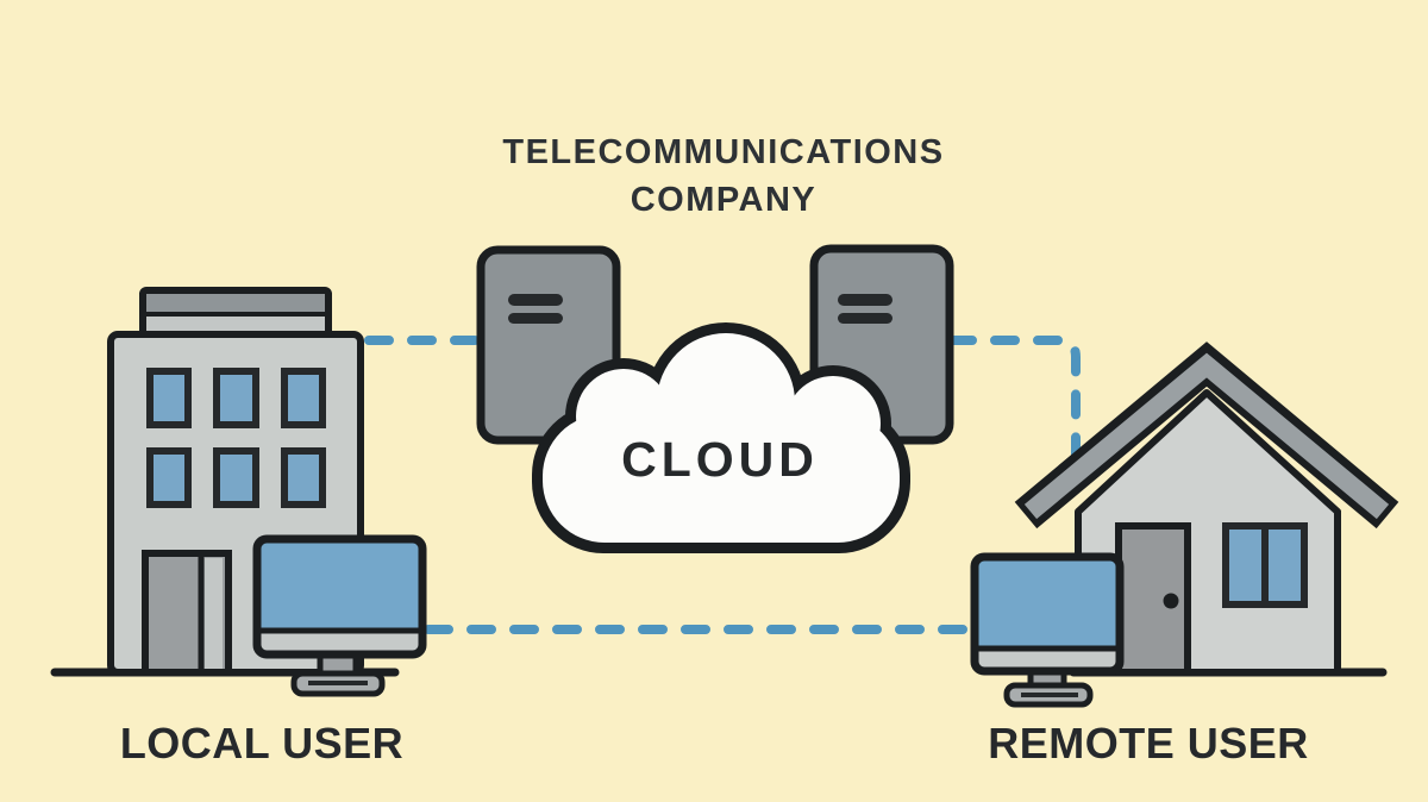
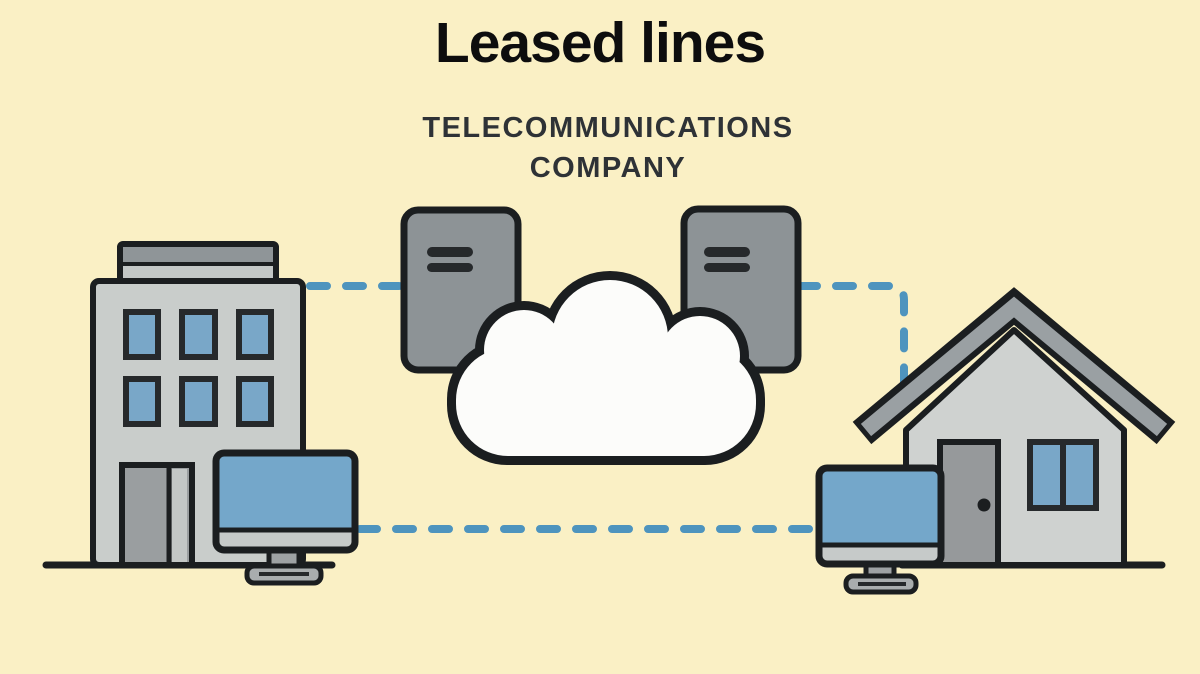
+ Leased lines
  TELECOMMUNICATIONS
  COMPANY
- CLOUD
- LOCAL USER
- REMOTE USER
